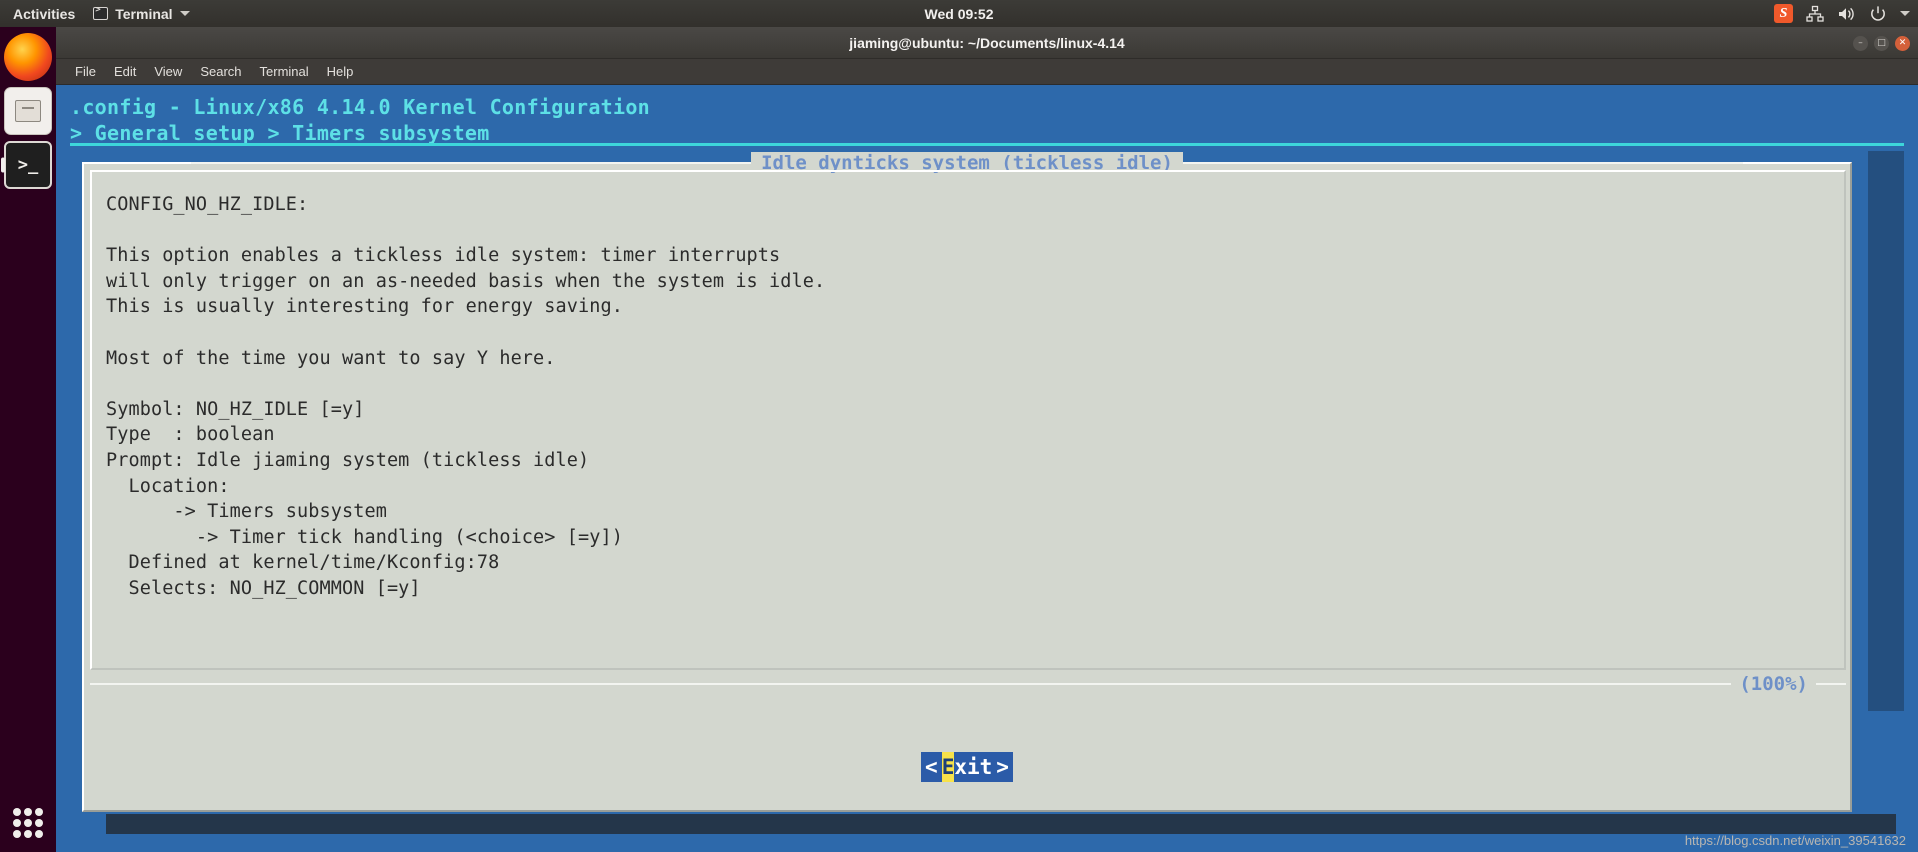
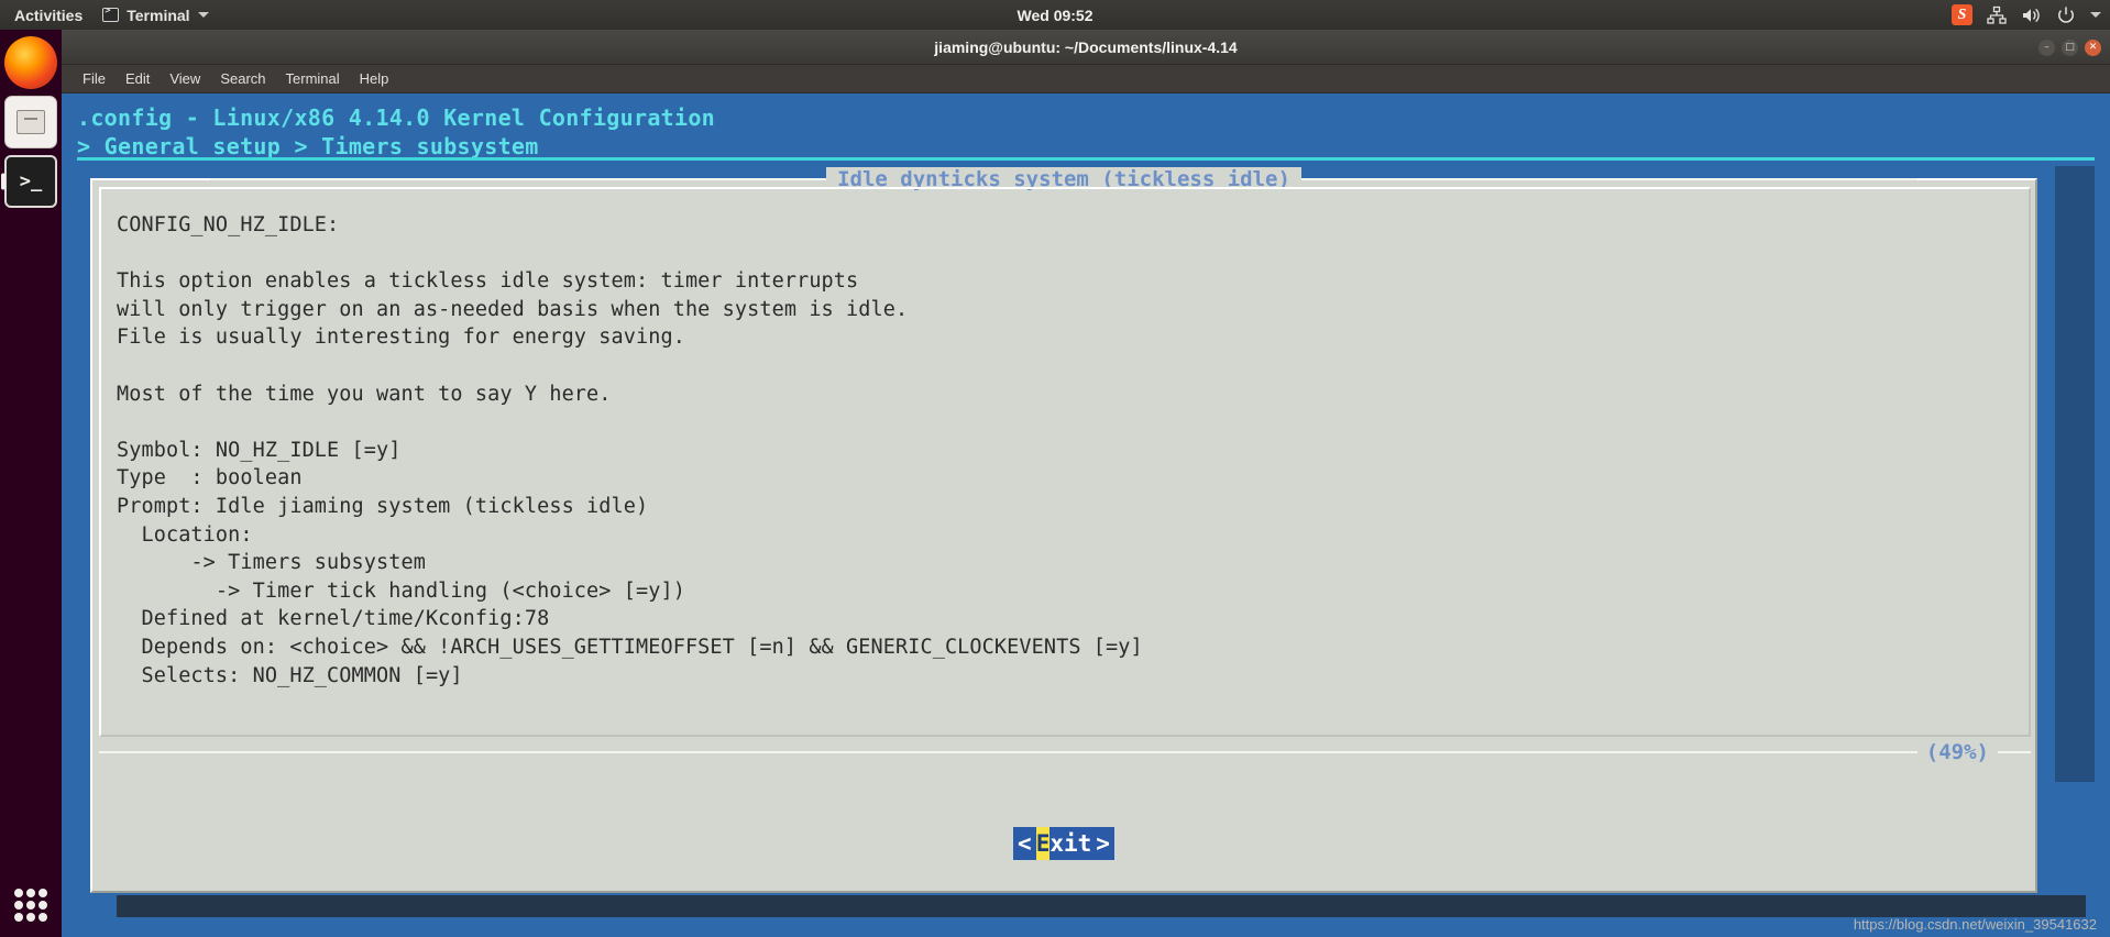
  Activities
  Terminal
  Wed 09:52
  S
  >_
  jiaming@ubuntu: ~/Documents/linux-4.14
  –
  □
  ✕
  File
  Edit
  View
  Search
  Terminal
  Help
  .config - Linux/x86 4.14.0 Kernel Configuration
  > General setup > Timers subsystem
  Idle dynticks system (tickless idle)
  CONFIG_NO_HZ_IDLE:
  This option enables a tickless idle system: timer interrupts
  will only trigger on an as-needed basis when the system is idle.
- This is usually interesting for energy saving.
+ File is usually interesting for energy saving.
  Most of the time you want to say Y here.
  Symbol: NO_HZ_IDLE [=y]
  Type : boolean
  Prompt: Idle jiaming system (tickless idle)
  Location:
  -> Timers subsystem
  -> Timer tick handling (<choice> [=y])
  Defined at kernel/time/Kconfig:78
+ Depends on: <choice> && !ARCH_USES_GETTIMEOFFSET [=n] && GENERIC_CLOCKEVENTS [=y]
  Selects: NO_HZ_COMMON [=y]
- (100%)
+ (49%)
  <
  E
  xit
  >
  https://blog.csdn.net/weixin_39541632
